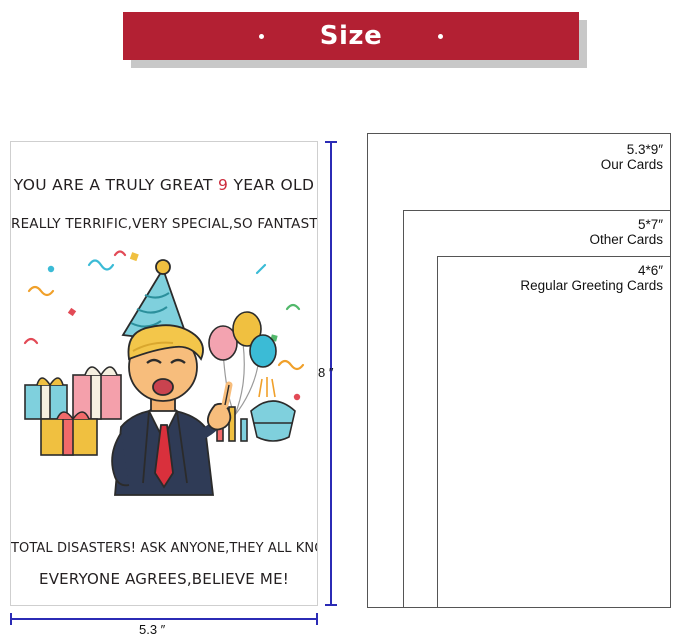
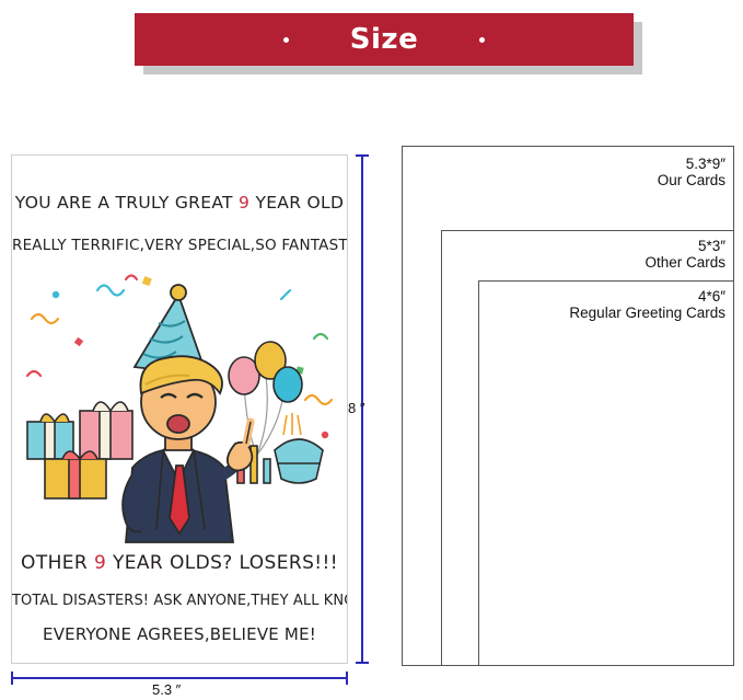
  Size
  YOU ARE A TRULY GREAT 9 YEAR OLD
  REALLY TERRIFIC,VERY SPECIAL,SO FANTAST
+ OTHER 9 YEAR OLDS? LOSERS!!!
  TOTAL DISASTERS! ASK ANYONE,THEY ALL KN
  EVERYONE AGREES,BELIEVE ME!
  8 ″
  5.3 ″
  5.3*9″
  Our Cards
- 5*7″
+ 5*3″
  Other Cards
  4*6″
  Regular Greeting Cards
